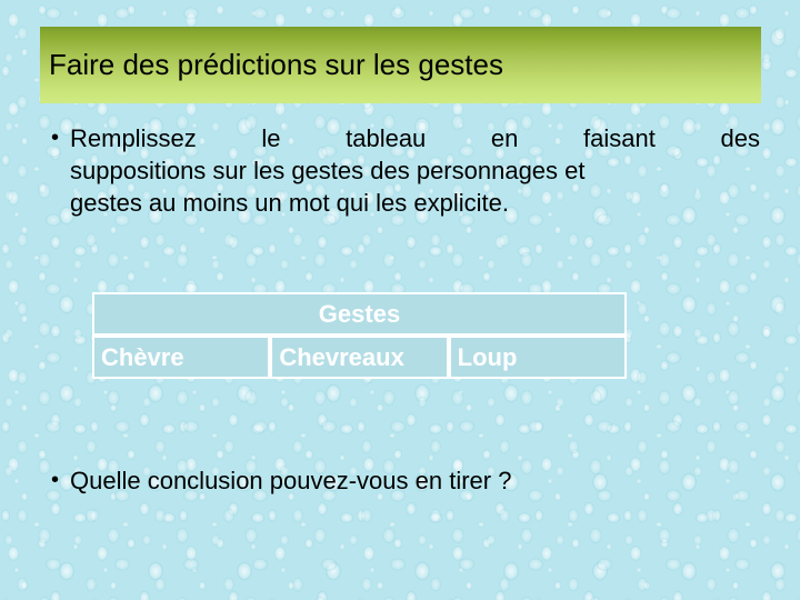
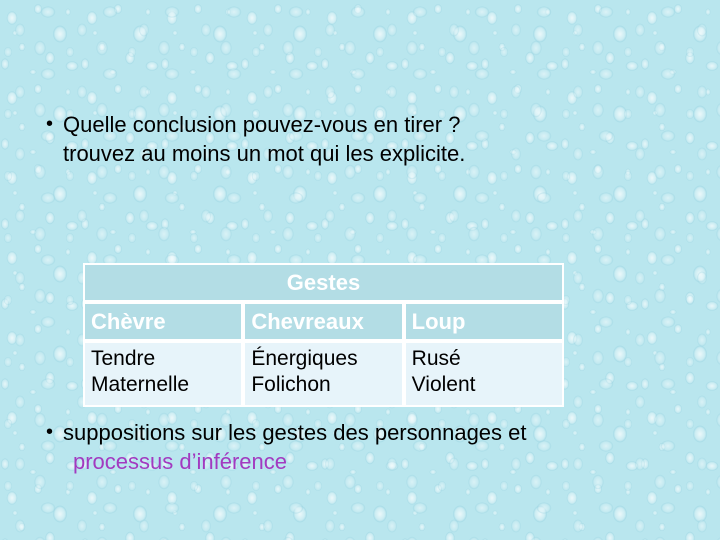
- Faire des prédictions sur les gestes
  •
- Remplissez le tableau en faisant des
- suppositions sur les gestes des personnages et
+ Quelle conclusion pouvez-vous en tirer ?
- gestes au moins un mot qui les explicite.
+ trouvez au moins un mot qui les explicite.
  Gestes
  Chèvre	Chevreaux	Loup
+ Tendre Maternelle	Énergiques Folichon	Rusé Violent
  •
- Quelle conclusion pouvez-vous en tirer ?
+ suppositions sur les gestes des personnages et
+ processus d’inférence
